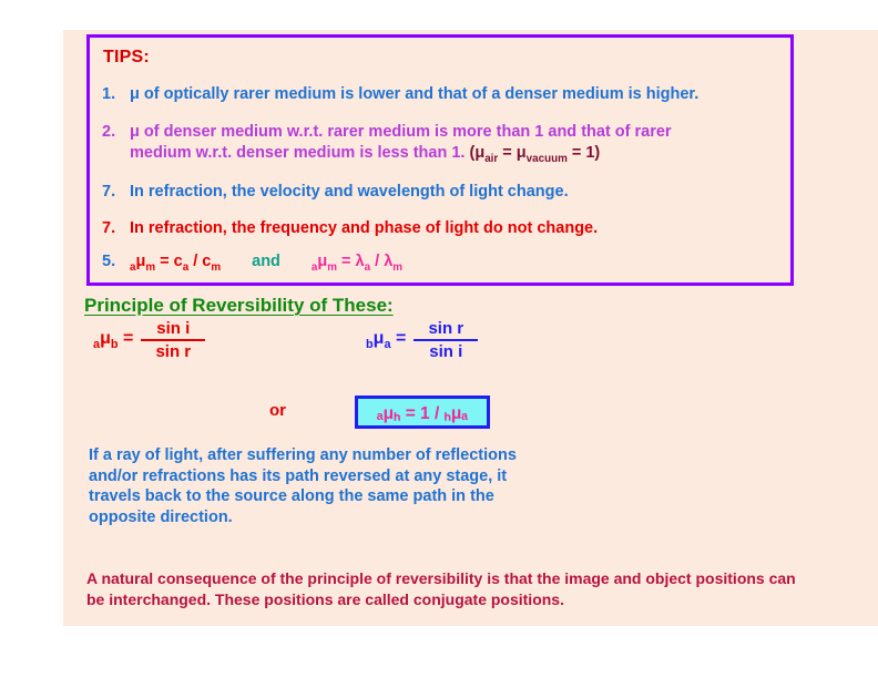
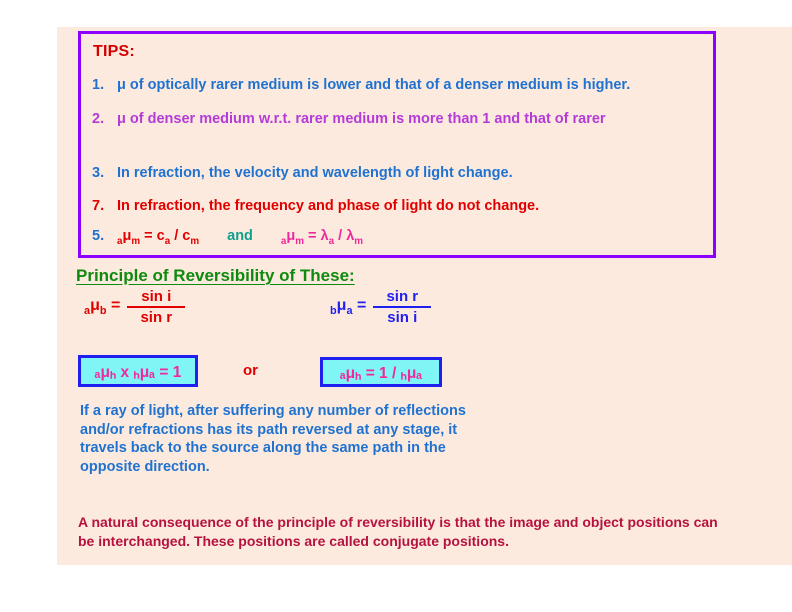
  TIPS:
  1. μ of optically rarer medium is lower and that of a denser medium is higher.
  2. μ of denser medium w.r.t. rarer medium is more than 1 and that of rarer
- medium w.r.t. denser medium is less than 1. (μair = μvacuum = 1)
- 7. In refraction, the velocity and wavelength of light change.
+ 3. In refraction, the velocity and wavelength of light change.
  7. In refraction, the frequency and phase of light do not change.
  5. aμm = ca / cm and aμm = λa / λm
  Principle of Reversibility of These:
  aμb =
  sin i
  sin r
  bμa =
  sin r
  sin i
+ ₐμₕ x ₕμₐ = 1
  or
  ₐμₕ = 1 / ₕμₐ
  If a ray of light, after suffering any number of reflections and/or refractions has its path reversed at any stage, it travels back to the source along the same path in the opposite direction.
  A natural consequence of the principle of reversibility is that the image and object positions can be interchanged. These positions are called conjugate positions.
